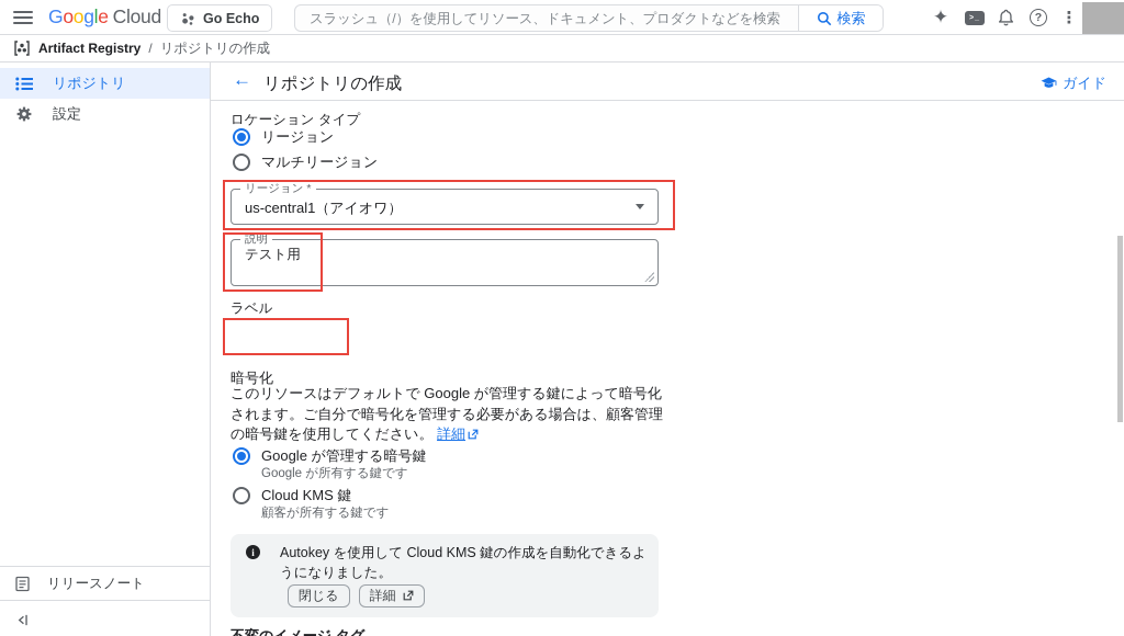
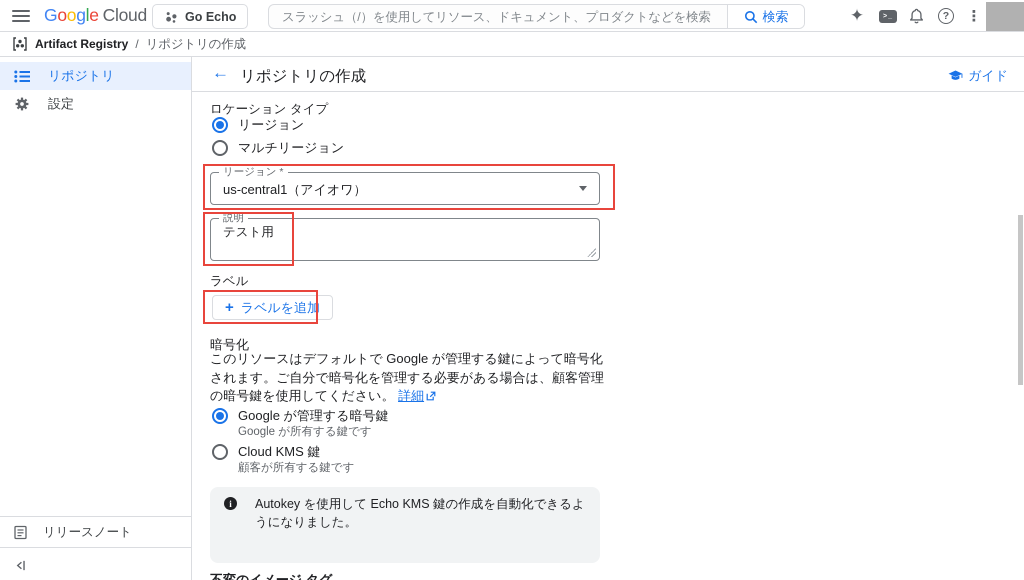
  Google Cloud
  Go Echo
  スラッシュ（/）を使用してリソース、ドキュメント、プロダクトなどを検索
  検索
  ✦
  ?
  ⋮
  Artifact Registry
  /
  リポジトリの作成
  リポジトリ
  設定
  リリースノート
  ←
  リポジトリの作成
  ガイド
  ロケーション タイプ
  リージョン
  マルチリージョン
  リージョン *
  us-central1（アイオワ）
  説明
  テスト用
  ラベル
+ +
+ ラベルを追加
  暗号化
  このリソースはデフォルトで Google が管理する鍵によって暗号化されます。ご自分で暗号化を管理する必要がある場合は、顧客管理の暗号鍵を使用してください。 詳細
  Google が管理する暗号鍵
  Google が所有する鍵です
  Cloud KMS 鍵
  顧客が所有する鍵です
  i
- Autokey を使用して Cloud KMS 鍵の作成を自動化できるようになりました。
+ Autokey を使用して Echo KMS 鍵の作成を自動化できるようになりました。
- 閉じる
- 詳細
